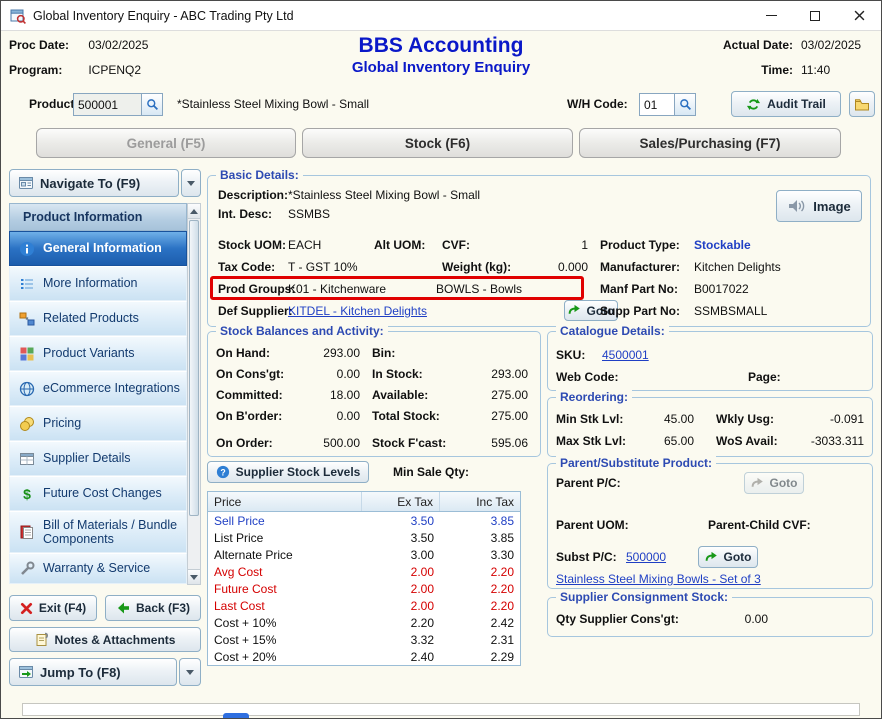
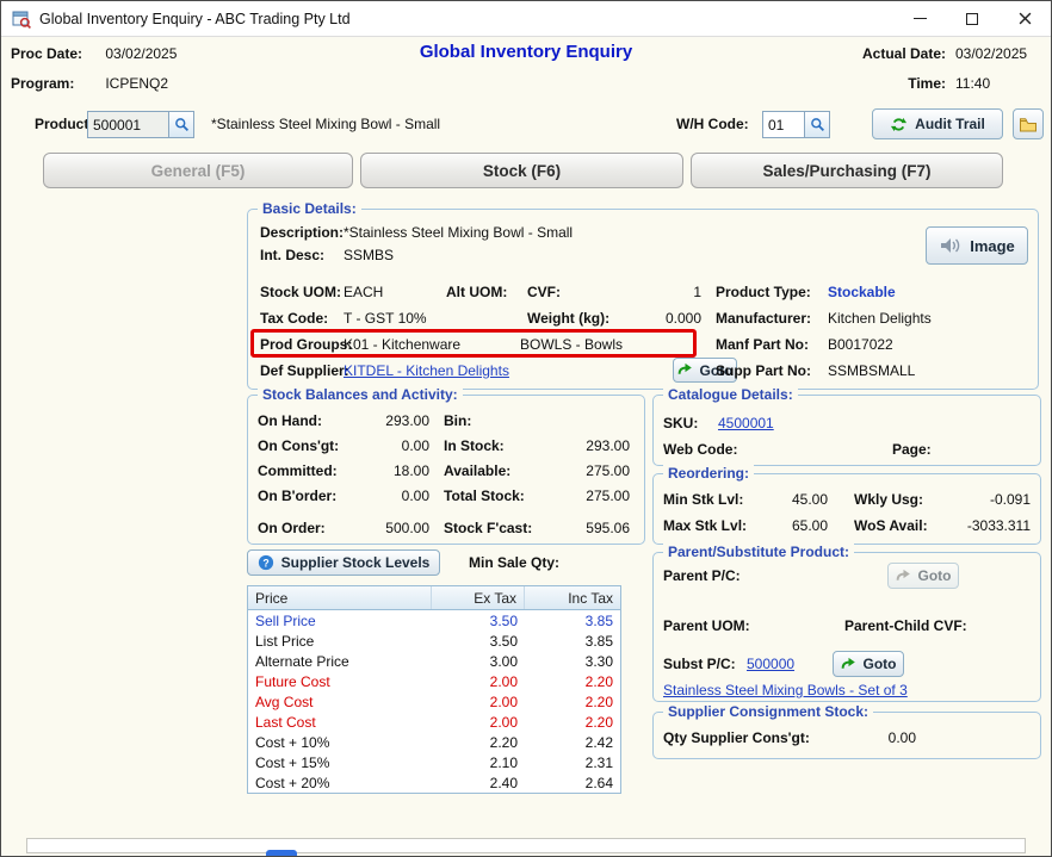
  Global Inventory Enquiry - ABC Trading Pty Ltd
  Proc Date: 03/02/2025
  Program: ICPENQ2
- BBS Accounting
  Global Inventory Enquiry
  Actual Date:
  03/02/2025
  Time:
  11:40
  Produc
  500001
  *Stainless Steel Mixing Bowl - Small
  W/H Code:
  01
  Audit Trail
  General (F5)
  Stock (F6)
  Sales/Purchasing (F7)
- Navigate To (F9)
- Product Information
- General Information
- More Information
- Related Products
- Product Variants
- eCommerce Integrations
- Pricing
- Supplier Details
- $
- Future Cost Changes
- Bill of Materials / Bundle Components
- Warranty & Service
- Exit (F4)
- Back (F3)
- Notes & Attachments
- Jump To (F8)
  Basic Details:
  Description:
  *Stainless Steel Mixing Bowl - Small
  Image
  Int. Desc:
  SSMBS
  Stock UOM:
  EACH
  Alt UOM:
  CVF:
  1
  Product Type:
  Stockable
  Tax Code:
  T - GST 10%
  Weight (kg):
  0.000
  Manufacturer:
  Kitchen Delights
  Prod Groups:
  K01 - Kitchenware
  BOWLS - Bowls
  Manf Part No:
  B0017022
  Def Supplier:
  KITDEL - Kitchen Delights
  Goto
  Supp Part No:
  SSMBSMALL
  Stock Balances and Activity:
  On Hand:
  293.00
  Bin:
  On Cons'gt:
  0.00
  In Stock:
  293.00
  Committed:
  18.00
  Available:
  275.00
  On B'order:
  0.00
  Total Stock:
  275.00
  On Order:
  500.00
  Stock F'cast:
  595.06
  Supplier Stock Levels
  Min Sale Qty:
  Price
  Ex Tax
  Inc Tax
  Sell Price
  3.50
  3.85
  List Price
  3.50
  3.85
  Alternate Price
  3.00
  3.30
- Avg Cost
+ Future Cost
  2.00
  2.20
- Future Cost
+ Avg Cost
  2.00
  2.20
  Last Cost
  2.00
  2.20
  Cost + 10%
  2.20
  2.42
  Cost + 15%
- 3.32
+ 2.10
  2.31
  Cost + 20%
  2.40
- 2.29
+ 2.64
  Catalogue Details:
  SKU:
  4500001
  Web Code:
  Page:
  Reordering:
  Min Stk Lvl:
  45.00
  Wkly Usg:
  -0.091
  Max Stk Lvl:
  65.00
  WoS Avail:
  -3033.311
  Parent/Substitute Product:
  Parent P/C:
  Goto
  Parent UOM:
  Parent-Child CVF:
  Subst P/C:
  500000
  Goto
  Stainless Steel Mixing Bowls - Set of 3
  Supplier Consignment Stock:
  Qty Supplier Cons'gt:
  0.00
